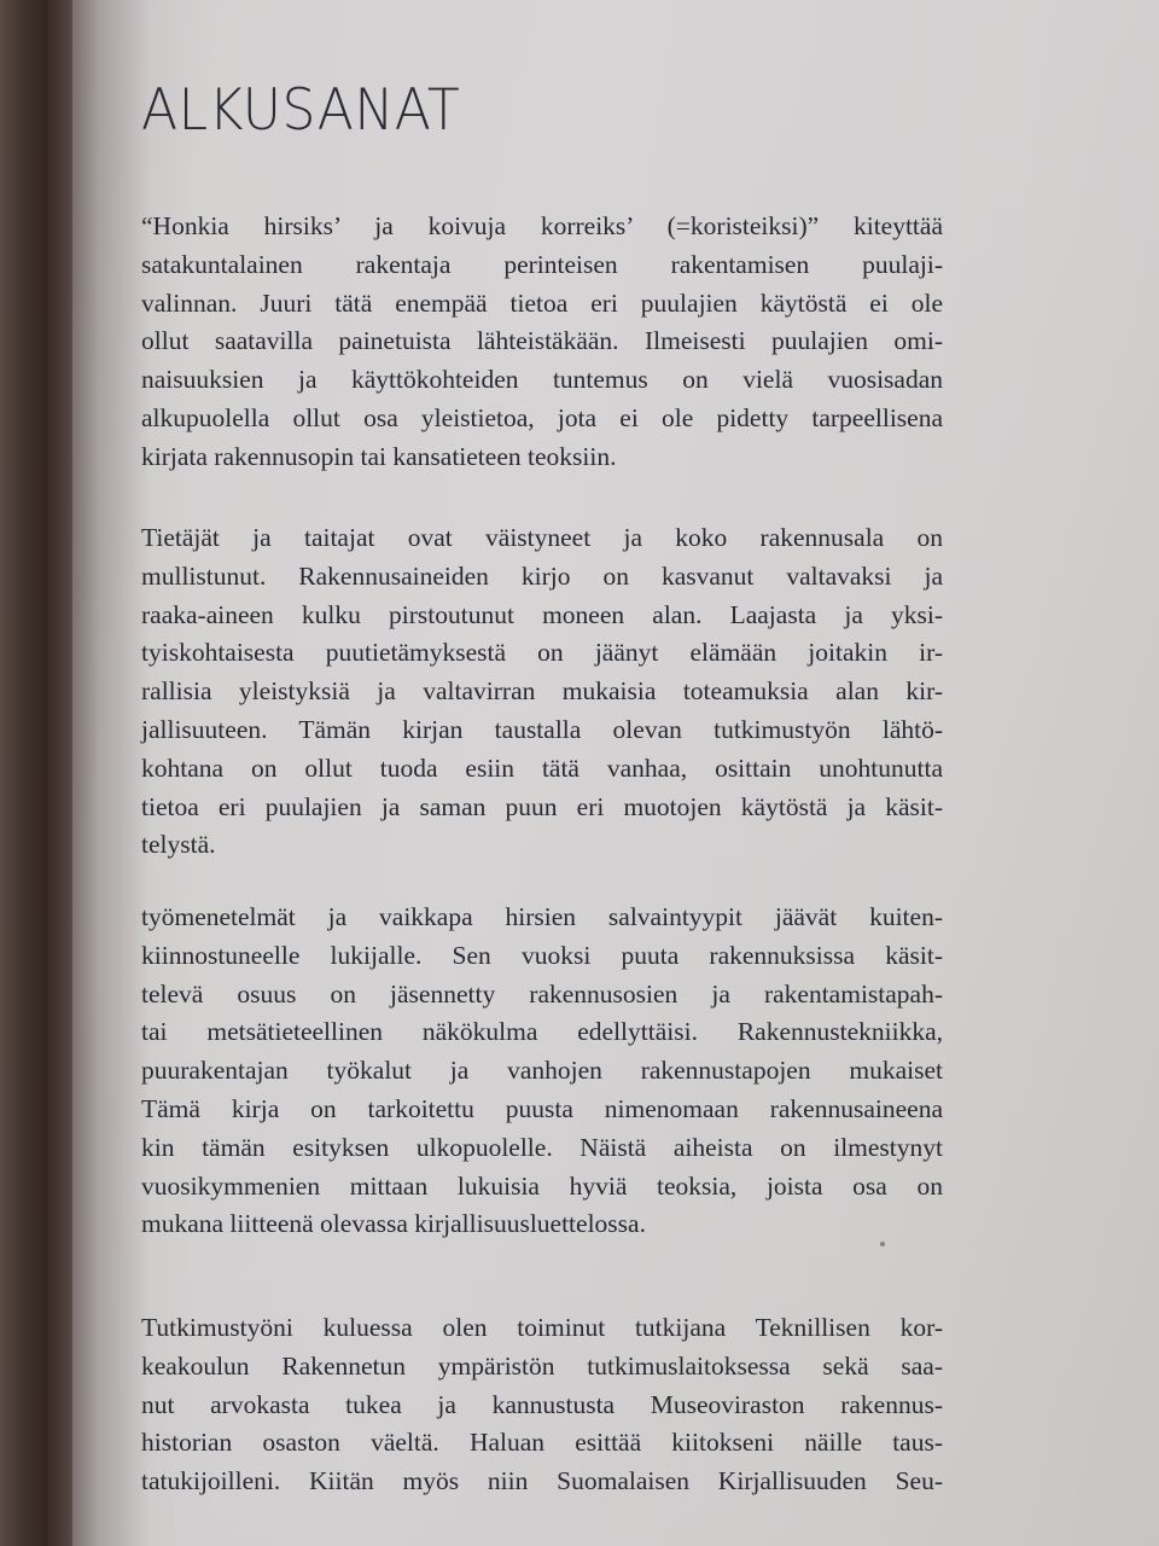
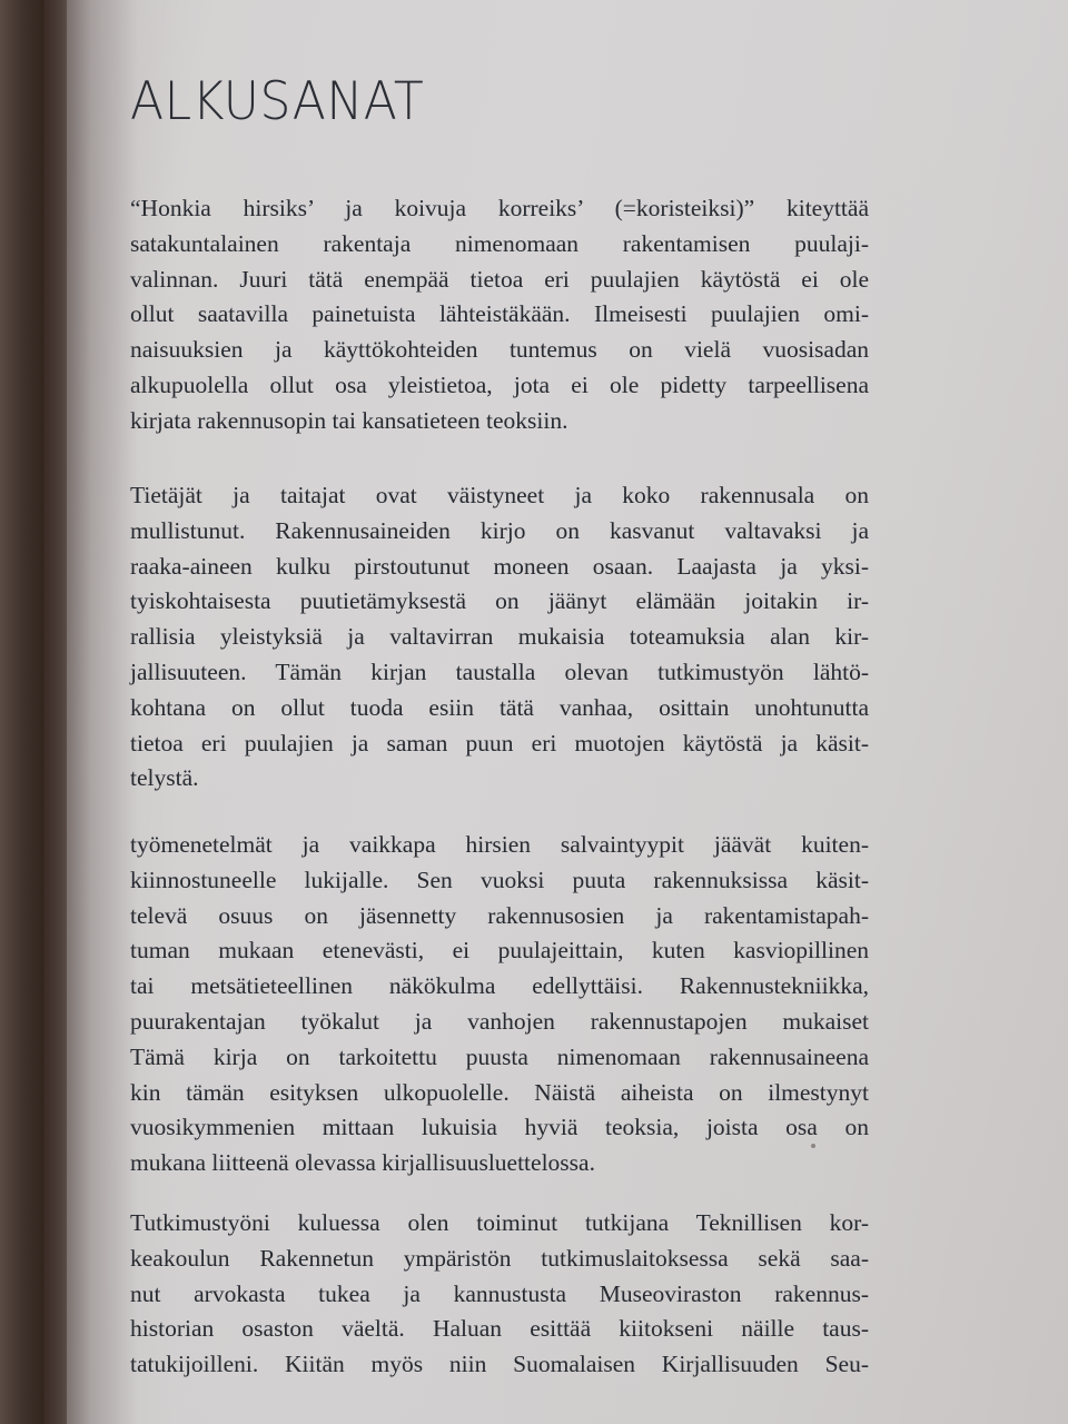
  ALKUSANAT
  “Honkia hirsiks’ ja koivuja korreiks’ (=koristeiksi)” kiteyttää
- satakuntalainen rakentaja perinteisen rakentamisen puulaji-
+ satakuntalainen rakentaja nimenomaan rakentamisen puulaji-
  valinnan. Juuri tätä enempää tietoa eri puulajien käytöstä ei ole
  ollut saatavilla painetuista lähteistäkään. Ilmeisesti puulajien omi-
  naisuuksien ja käyttökohteiden tuntemus on vielä vuosisadan
  alkupuolella ollut osa yleistietoa, jota ei ole pidetty tarpeellisena
  kirjata rakennusopin tai kansatieteen teoksiin.
  Tietäjät ja taitajat ovat väistyneet ja koko rakennusala on
  mullistunut. Rakennusaineiden kirjo on kasvanut valtavaksi ja
- raaka-aineen kulku pirstoutunut moneen alan. Laajasta ja yksi-
+ raaka-aineen kulku pirstoutunut moneen osaan. Laajasta ja yksi-
  tyiskohtaisesta puutietämyksestä on jäänyt elämään joitakin ir-
  rallisia yleistyksiä ja valtavirran mukaisia toteamuksia alan kir-
  jallisuuteen. Tämän kirjan taustalla olevan tutkimustyön lähtö-
  kohtana on ollut tuoda esiin tätä vanhaa, osittain unohtunutta
  tietoa eri puulajien ja saman puun eri muotojen käytöstä ja käsit-
  telystä.
  työmenetelmät ja vaikkapa hirsien salvaintyypit jäävät kuiten-
  kiinnostuneelle lukijalle. Sen vuoksi puuta rakennuksissa käsit-
  televä osuus on jäsennetty rakennusosien ja rakentamistapah-
+ tuman mukaan etenevästi, ei puulajeittain, kuten kasviopillinen
  tai metsätieteellinen näkökulma edellyttäisi. Rakennustekniikka,
  puurakentajan työkalut ja vanhojen rakennustapojen mukaiset
  Tämä kirja on tarkoitettu puusta nimenomaan rakennusaineena
  kin tämän esityksen ulkopuolelle. Näistä aiheista on ilmestynyt
  vuosikymmenien mittaan lukuisia hyviä teoksia, joista osa on
  mukana liitteenä olevassa kirjallisuusluettelossa.
  Tutkimustyöni kuluessa olen toiminut tutkijana Teknillisen kor-
  keakoulun Rakennetun ympäristön tutkimuslaitoksessa sekä saa-
  nut arvokasta tukea ja kannustusta Museoviraston rakennus-
  historian osaston väeltä. Haluan esittää kiitokseni näille taus-
  tatukijoilleni. Kiitän myös niin Suomalaisen Kirjallisuuden Seu-
